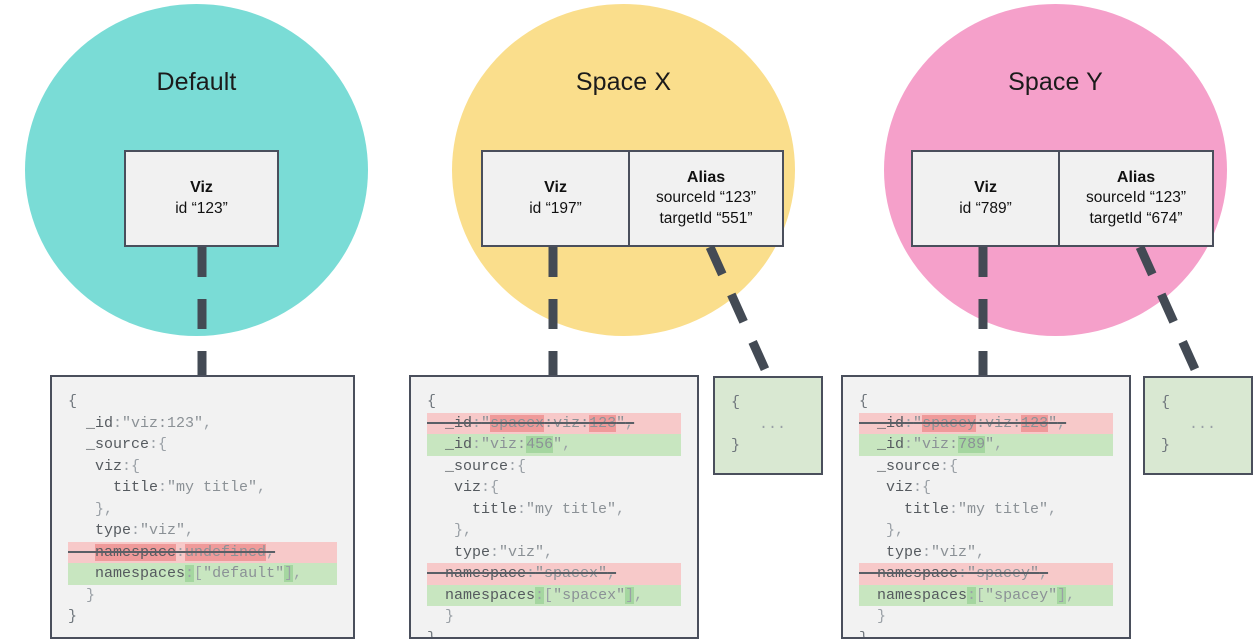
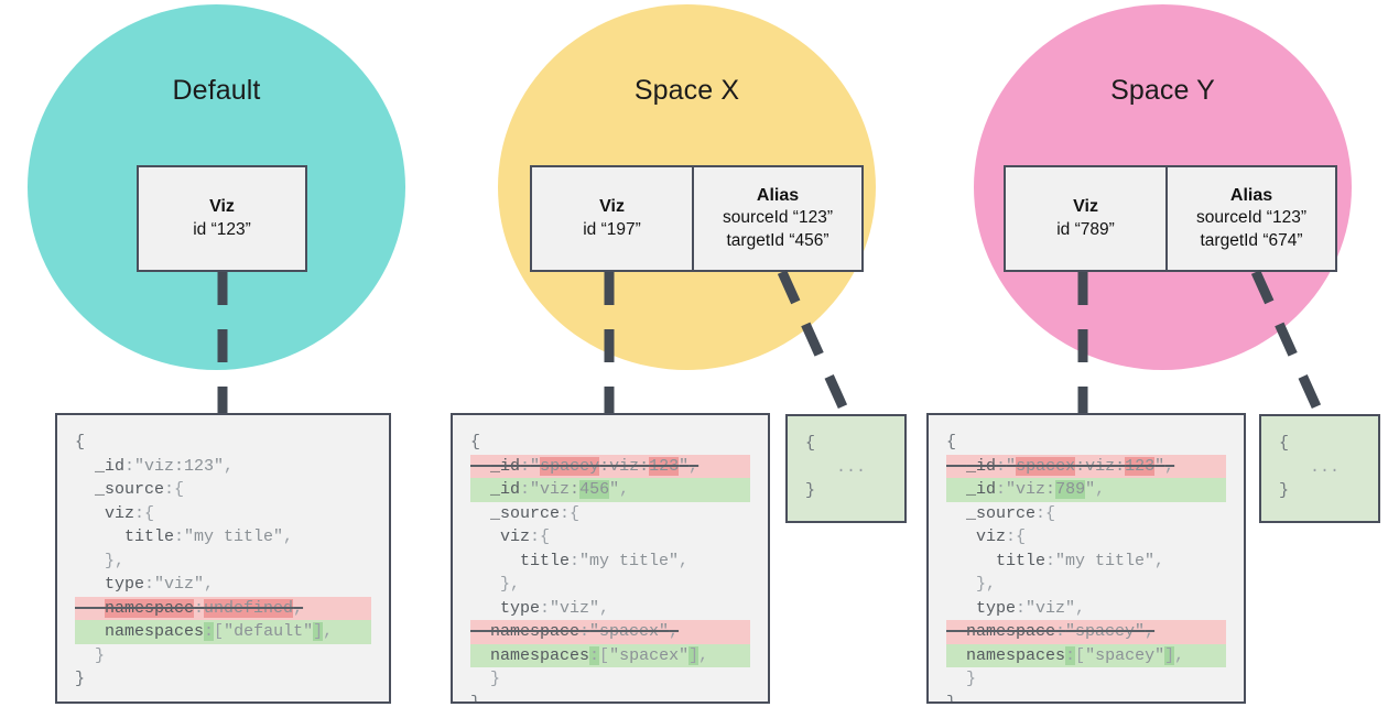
  Default
  Space X
  Space Y
  Viz
  id “123”
  Viz
  id “197”
  Alias
  sourceId “123”
- targetId “551”
+ targetId “456”
  Viz
  id “789”
  Alias
  sourceId “123”
  targetId “674”
  {
  _id:"viz:123",
  _source:{
  viz:{
  title:"my title",
  },
  type:"viz",
  namespace:undefined,
  namespaces:["default"],
  }
  }
  {
- _id:"spacex:viz:123",
+ _id:"spacey:viz:123",
  _id:"viz:456",
  _source:{
  viz:{
  title:"my title",
  },
  type:"viz",
  namespace:"spacex",
  namespaces:["spacex"],
  }
  {
- _id:"spacey:viz:123",
+ _id:"spacex:viz:123",
  _id:"viz:789",
  _source:{
  viz:{
  title:"my title",
  },
  type:"viz",
  namespace:"spacey",
  namespaces:["spacey"],
  }
  {
  ...
  }
  {
  ...
  }
